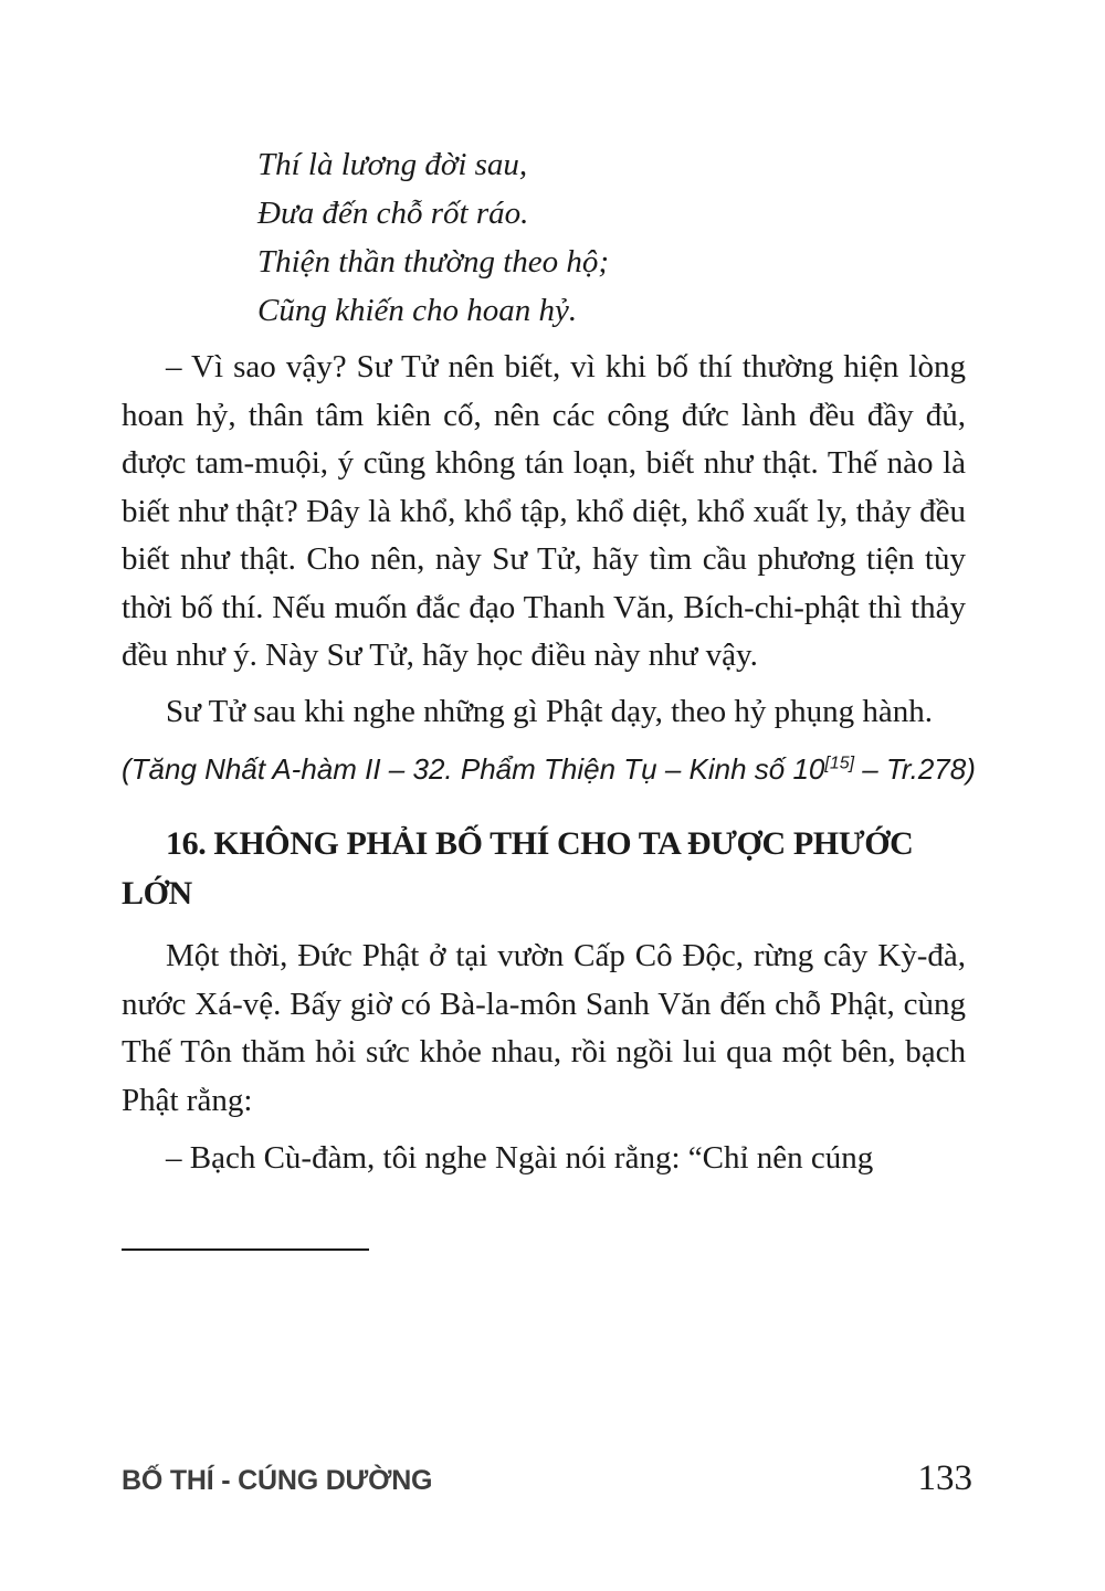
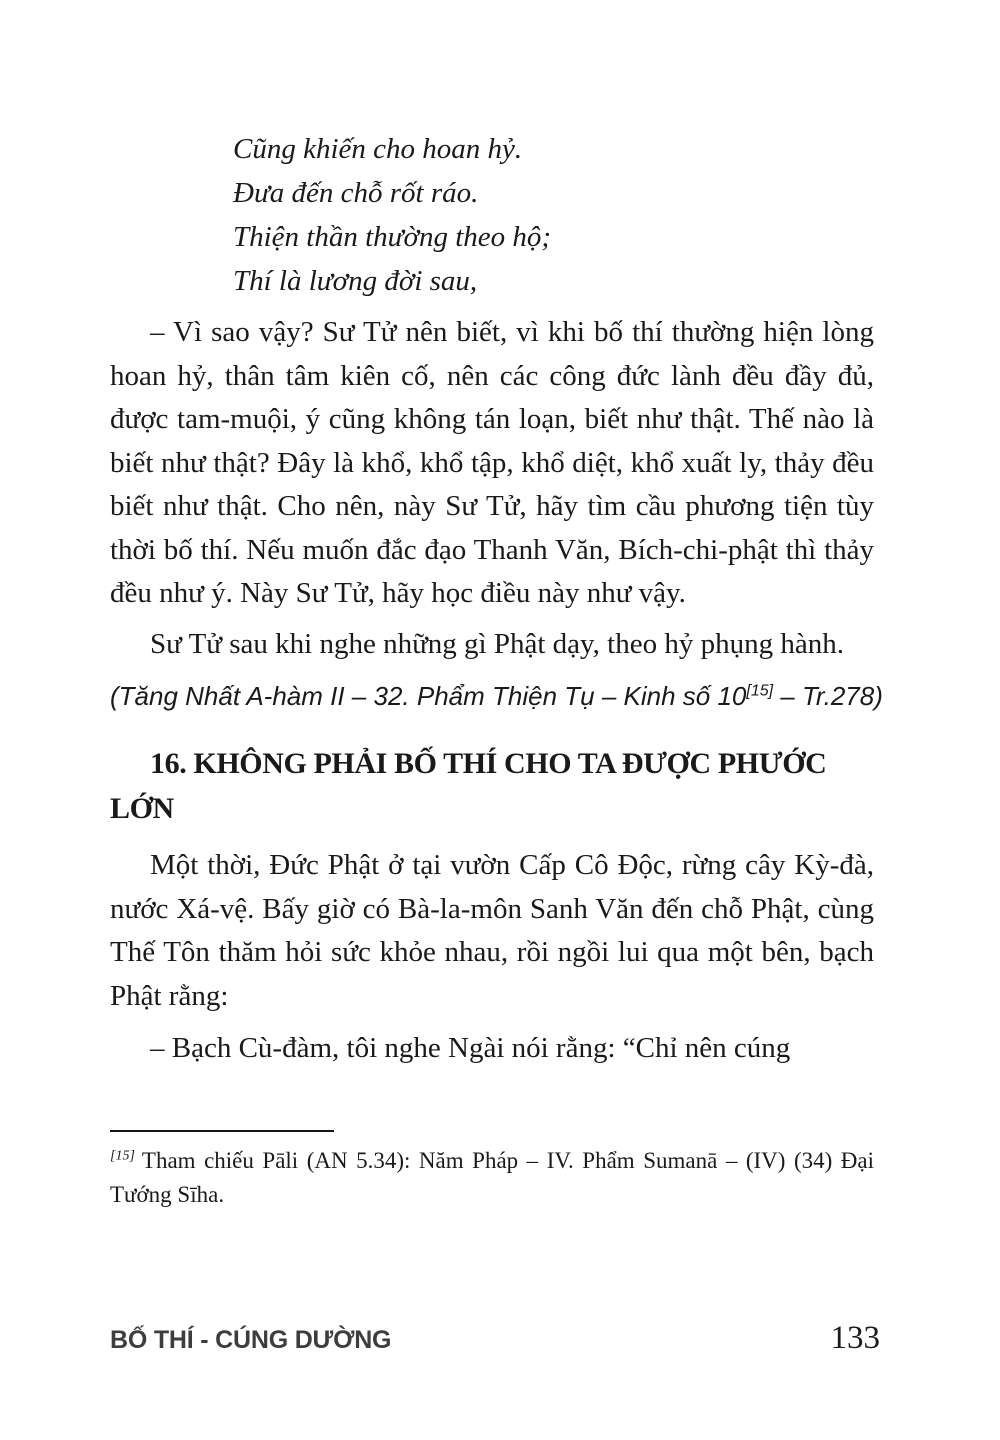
- Thí là lương đời sau,
+ Cũng khiến cho hoan hỷ.
  Đưa đến chỗ rốt ráo.
  Thiện thần thường theo hộ;
- Cũng khiến cho hoan hỷ.
+ Thí là lương đời sau,
  – Vì sao vậy? Sư Tử nên biết, vì khi bố thí thường hiện lòng hoan hỷ, thân tâm kiên cố, nên các công đức lành đều đầy đủ, được tam-muội, ý cũng không tán loạn, biết như thật. Thế nào là biết như thật? Đây là khổ, khổ tập, khổ diệt, khổ xuất ly, thảy đều biết như thật. Cho nên, này Sư Tử, hãy tìm cầu phương tiện tùy thời bố thí. Nếu muốn đắc đạo Thanh Văn, Bích-chi-phật thì thảy đều như ý. Này Sư Tử, hãy học điều này như vậy.
  Sư Tử sau khi nghe những gì Phật dạy, theo hỷ phụng hành.
  (Tăng Nhất A-hàm II – 32. Phẩm Thiện Tụ – Kinh số 10[15] – Tr.278)
  16. KHÔNG PHẢI BỐ THÍ CHO TA ĐƯỢC PHƯỚC LỚN
  Một thời, Đức Phật ở tại vườn Cấp Cô Độc, rừng cây Kỳ-đà, nước Xá-vệ. Bấy giờ có Bà-la-môn Sanh Văn đến chỗ Phật, cùng Thế Tôn thăm hỏi sức khỏe nhau, rồi ngồi lui qua một bên, bạch Phật rằng:
  – Bạch Cù-đàm, tôi nghe Ngài nói rằng: “Chỉ nên cúng
+ [15] Tham chiếu Pāli (AN 5.34): Năm Pháp – IV. Phẩm Sumanā – (IV) (34) Đại Tướng Sīha.
  BỐ THÍ - CÚNG DƯỜNG
  133
